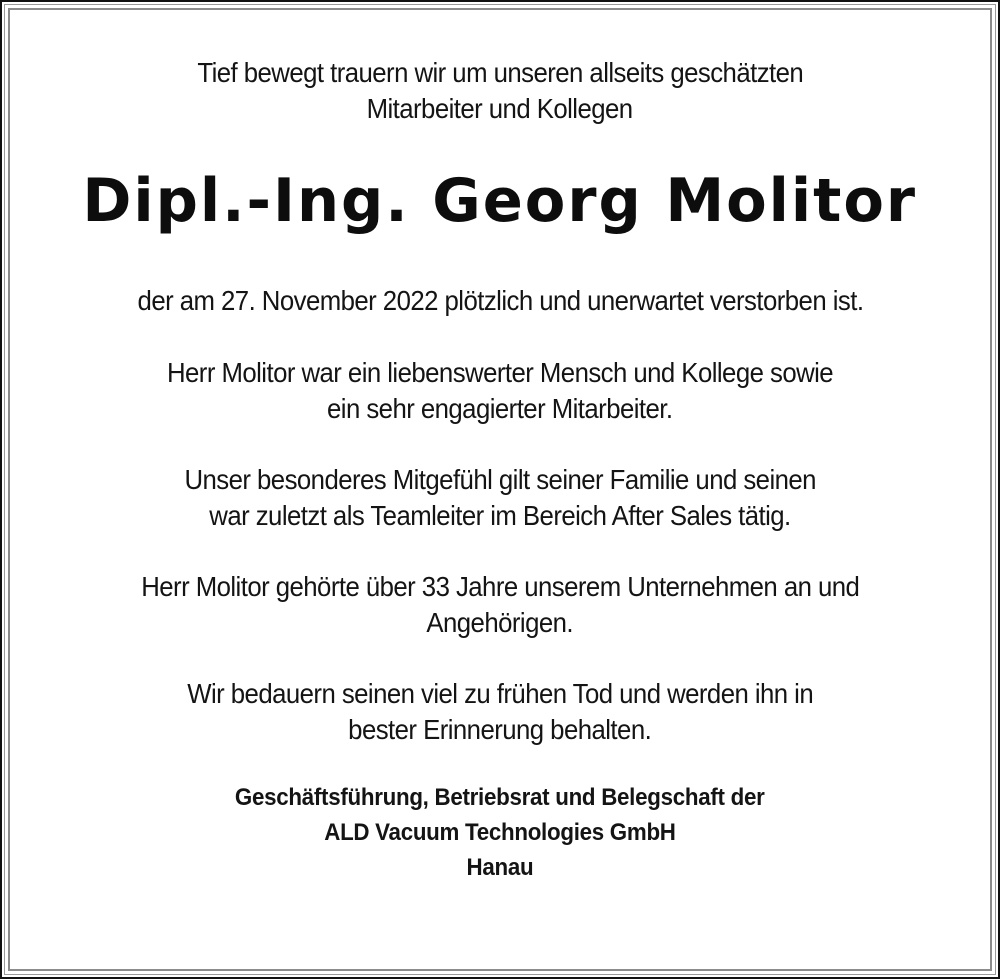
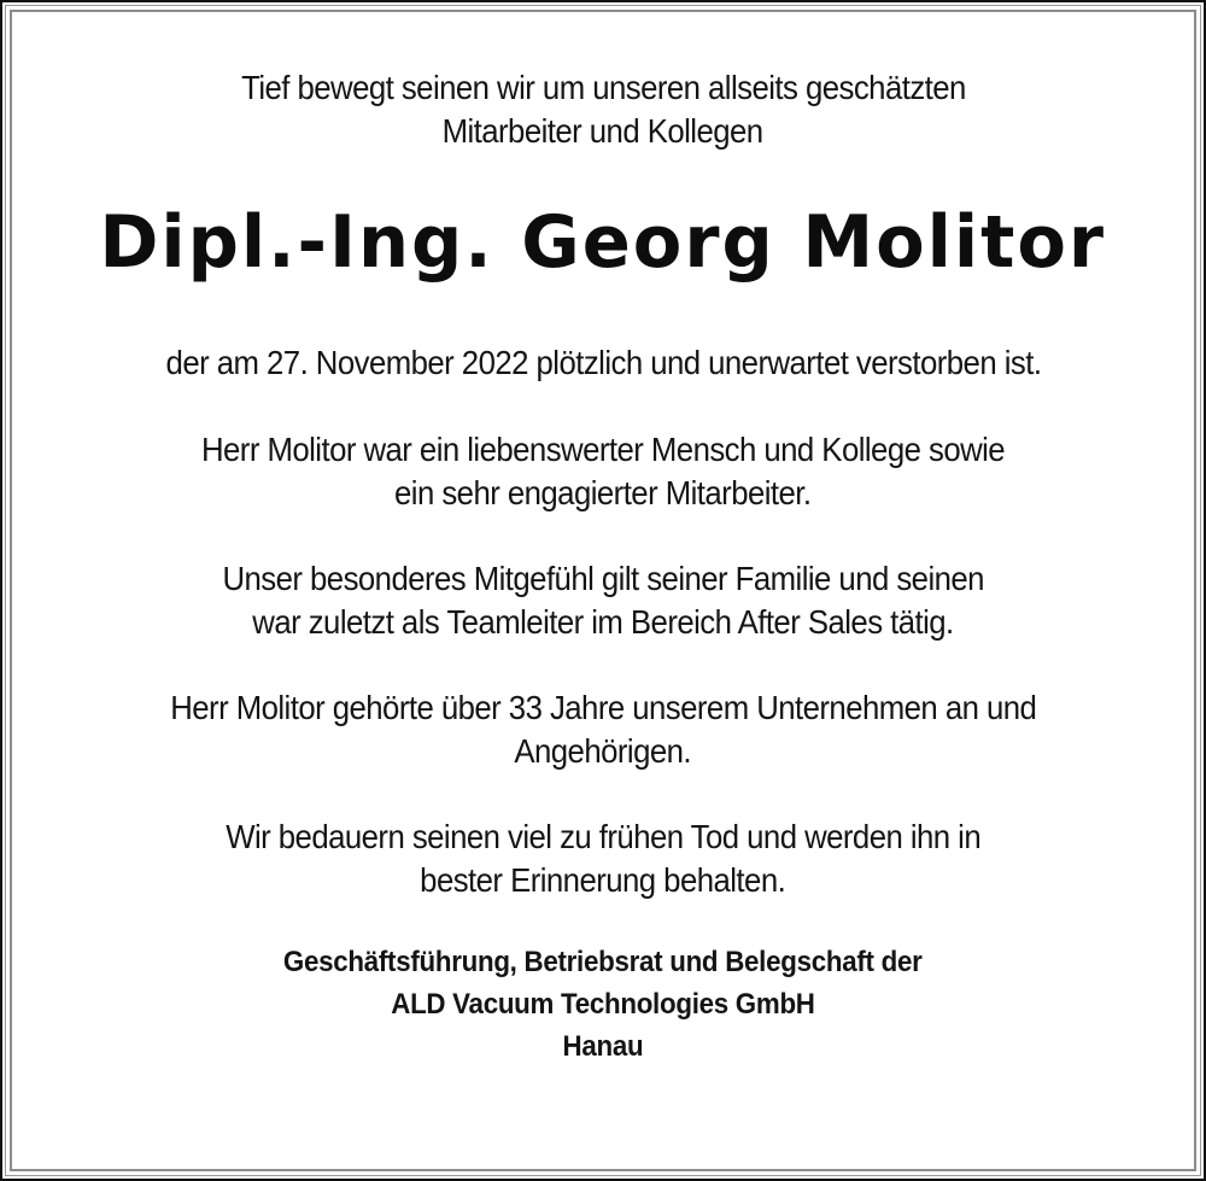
- Tief bewegt trauern wir um unseren allseits geschätzten
+ Tief bewegt seinen wir um unseren allseits geschätzten
  Mitarbeiter und Kollegen
  Dipl.-Ing. Georg Molitor
  der am 27. November 2022 plötzlich und unerwartet verstorben ist.
  Herr Molitor war ein liebenswerter Mensch und Kollege sowie
  ein sehr engagierter Mitarbeiter.
  Unser besonderes Mitgefühl gilt seiner Familie und seinen
  war zuletzt als Teamleiter im Bereich After Sales tätig.
  Herr Molitor gehörte über 33 Jahre unserem Unternehmen an und
  Angehörigen.
  Wir bedauern seinen viel zu frühen Tod und werden ihn in
  bester Erinnerung behalten.
  Geschäftsführung, Betriebsrat und Belegschaft der
  ALD Vacuum Technologies GmbH
  Hanau
